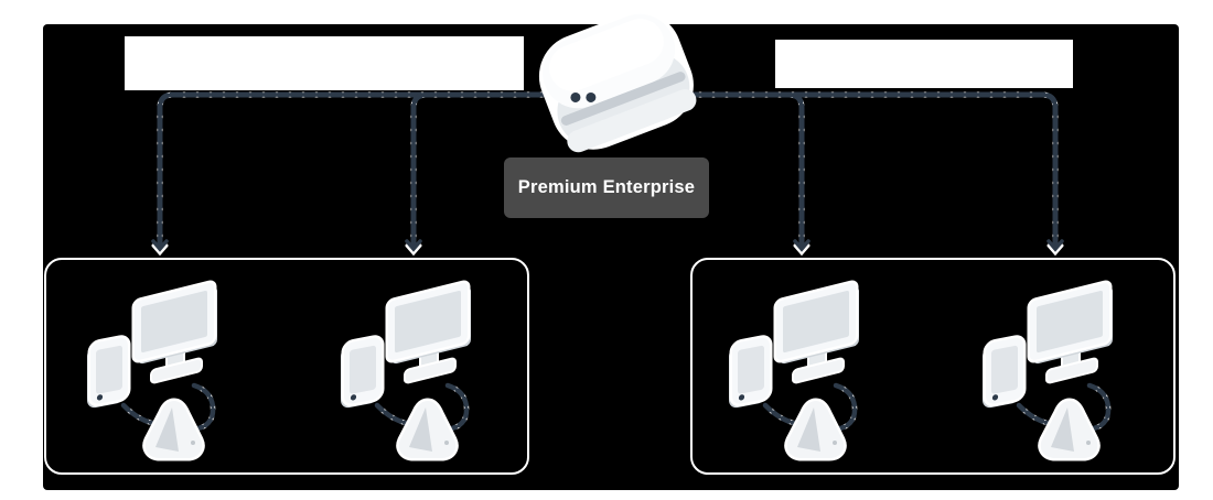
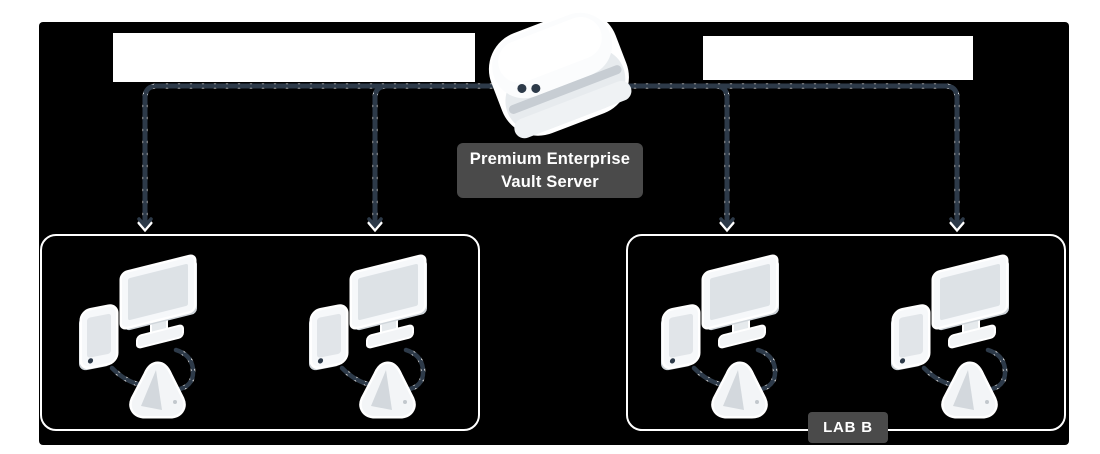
  Premium Enterprise
+ Vault Server
+ LAB B
